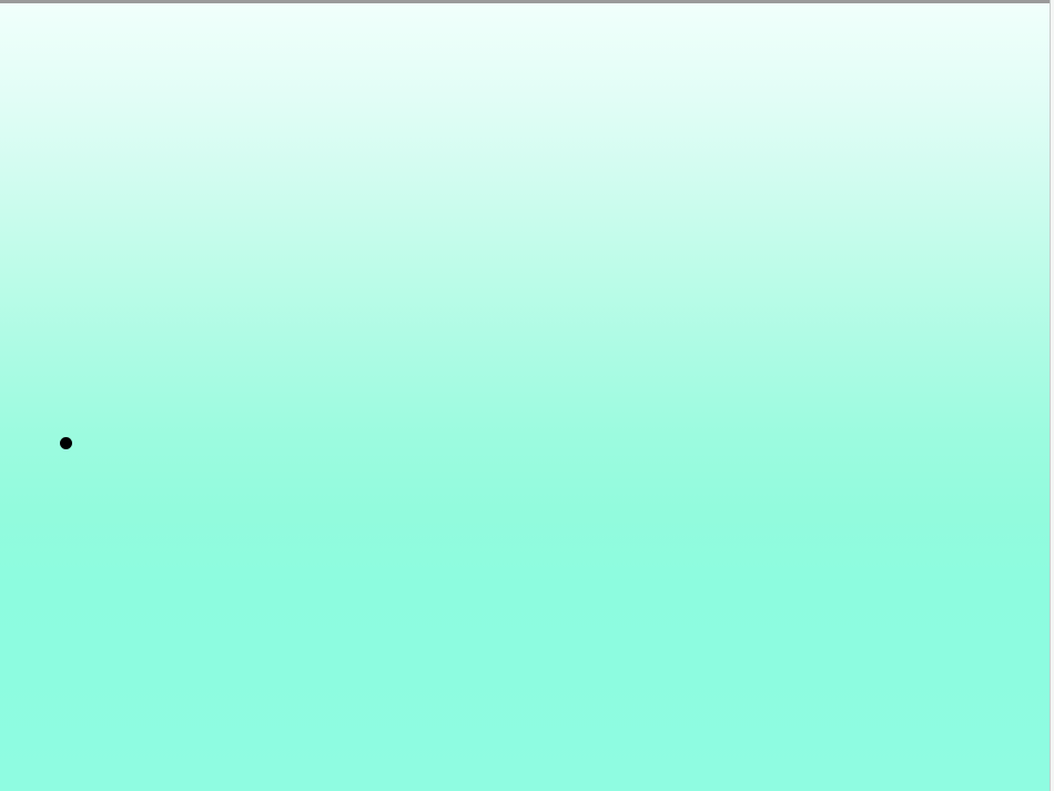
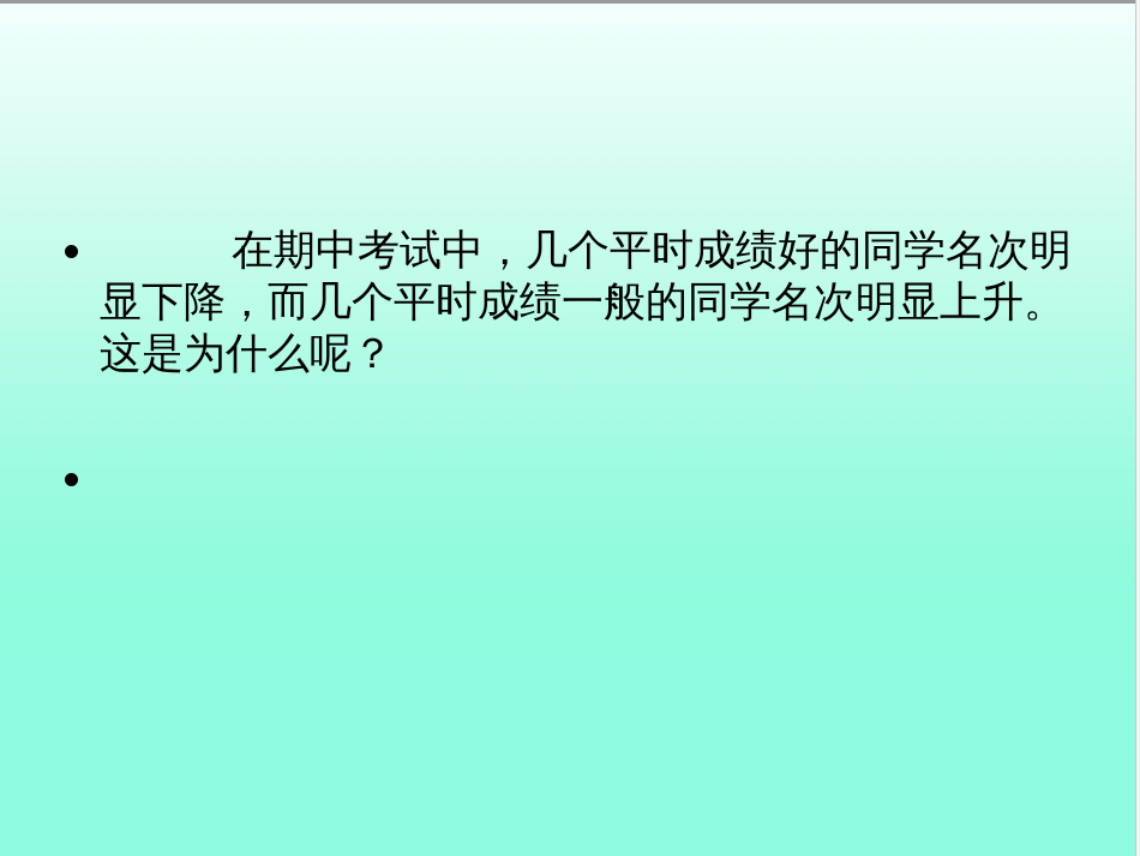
+ 在期中考试中，几个平时成绩好的同学名次明显下降，而几个平时成绩一般的同学名次明显上升。这是为什么呢？
